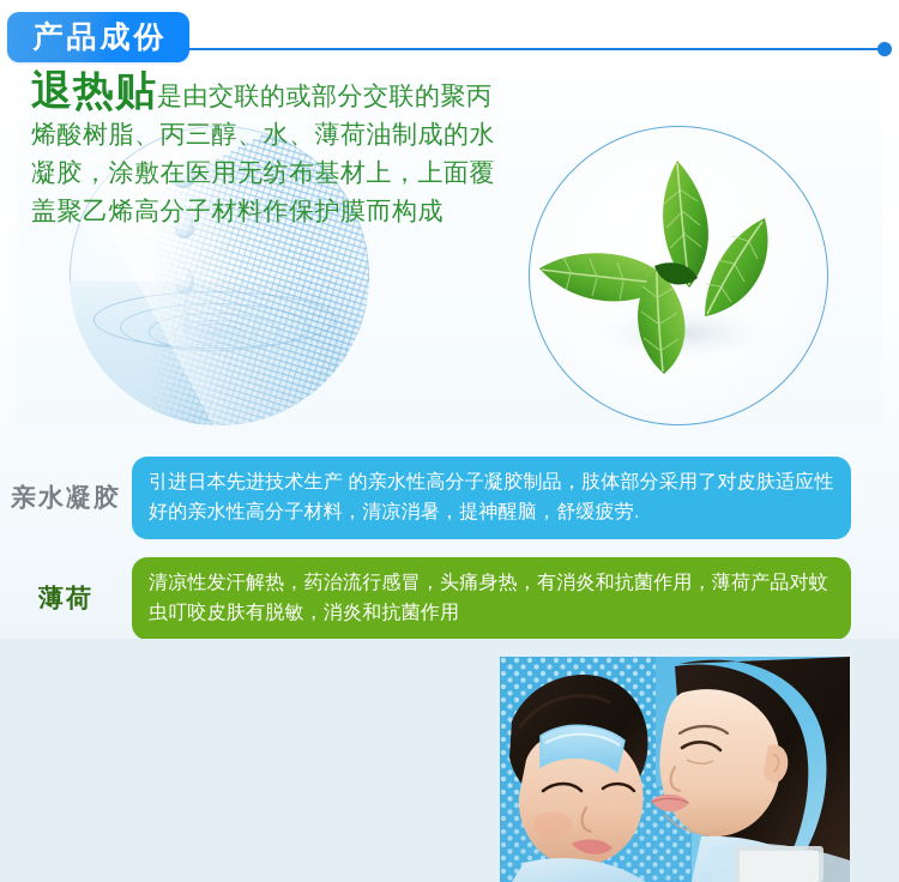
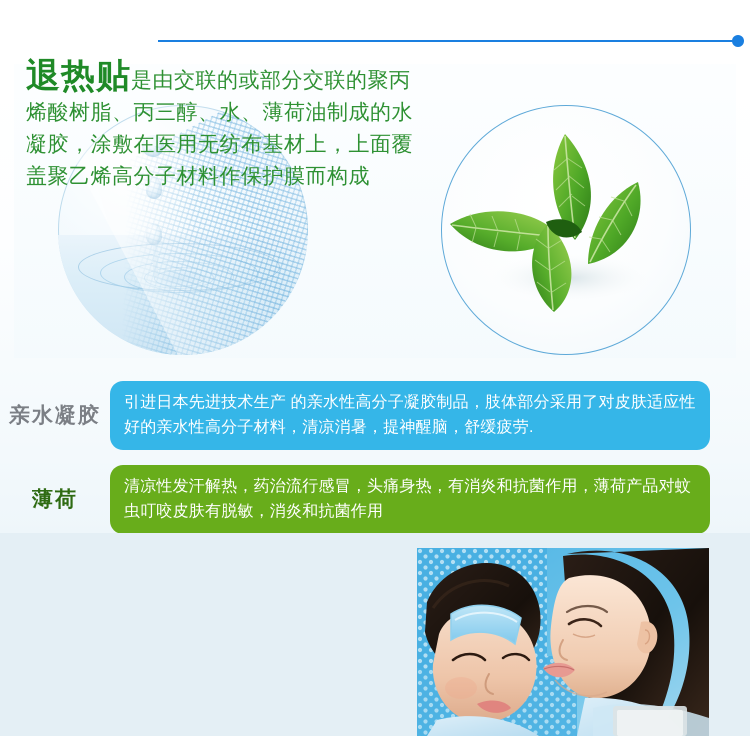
- 产品成份
  亲水凝胶
  引进日本先进技术生产 的亲水性高分子凝胶制品，肢体部分采用了对皮肤适应性好的亲水性高分子材料，清凉消暑，提神醒脑，舒缓疲劳.
  薄荷
  清凉性发汗解热，药治流行感冒，头痛身热，有消炎和抗菌作用，薄荷产品对蚊虫叮咬皮肤有脱敏，消炎和抗菌作用
  退热贴是由交联的或部分交联的聚丙烯酸树脂、丙三醇、水、薄荷油制成的水凝胶，涂敷在医用无纺布基材上，上面覆盖聚乙烯高分子材料作保护膜而构成
